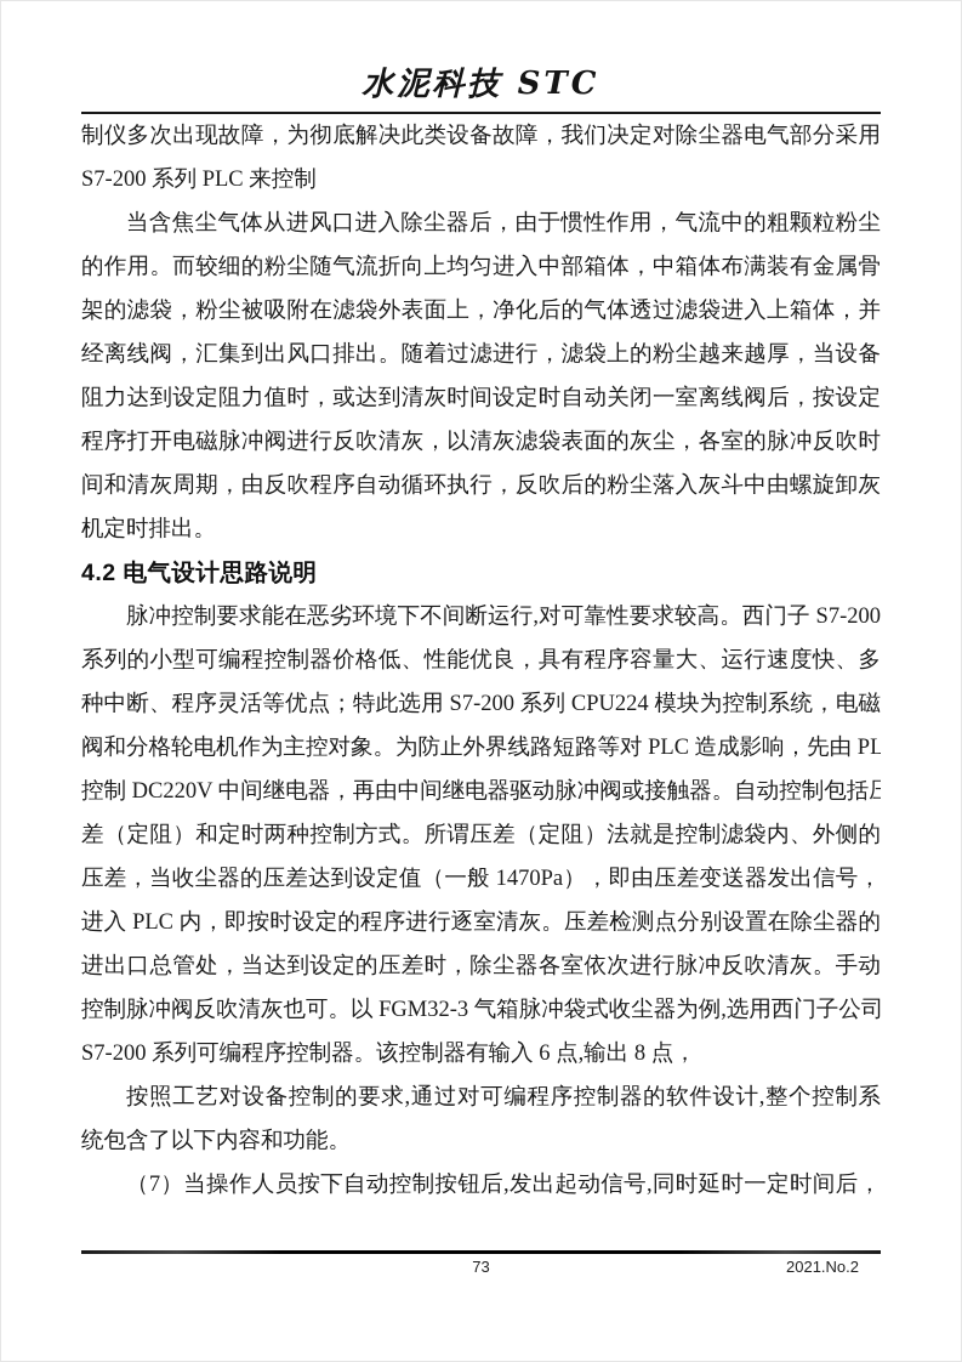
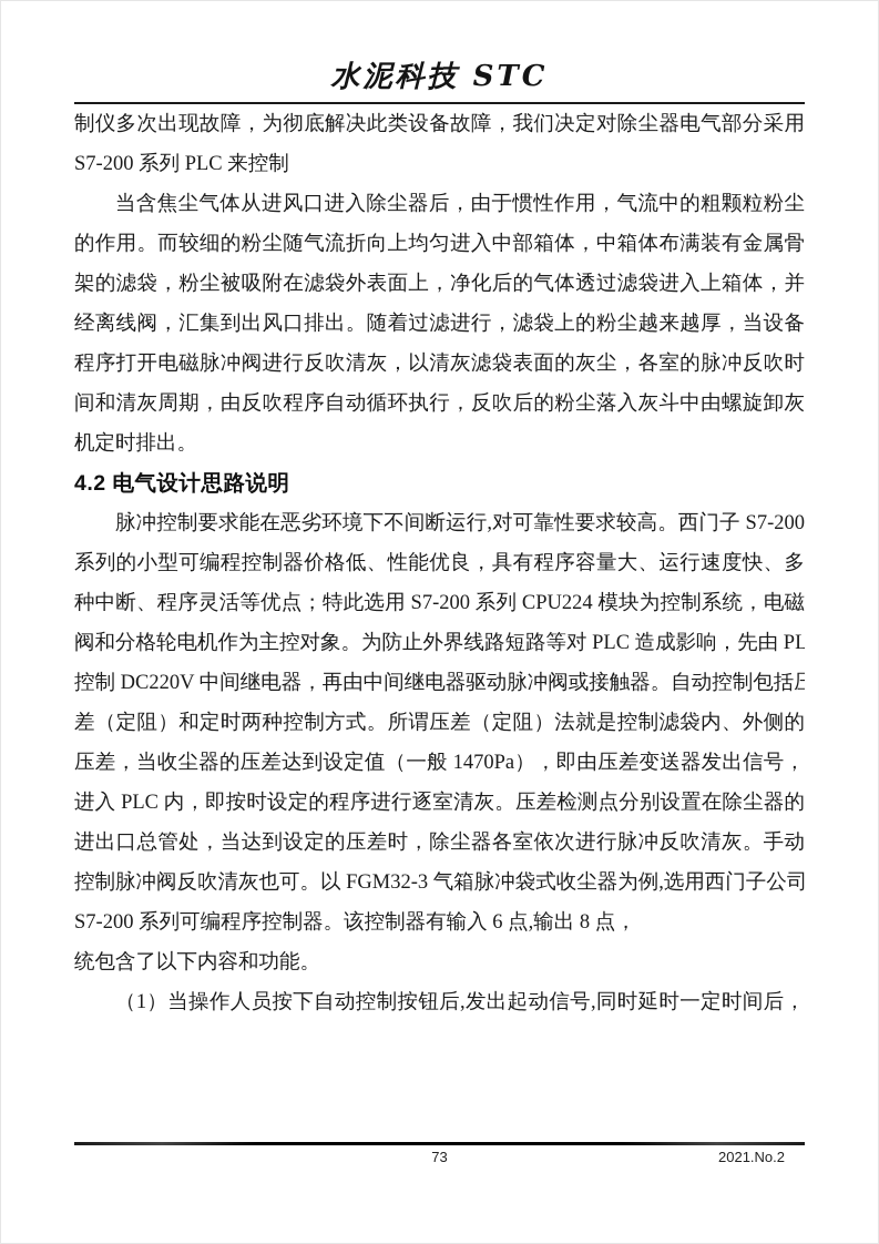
  水泥科技 STC
  制仪多次出现故障，为彻底解决此类设备故障，我们决定对除尘器电气部分采用
  S7-200 系列 PLC 来控制
  当含焦尘气体从进风口进入除尘器后，由于惯性作用，气流中的粗颗粒粉尘
  的作用。而较细的粉尘随气流折向上均匀进入中部箱体，中箱体布满装有金属骨
  架的滤袋，粉尘被吸附在滤袋外表面上，净化后的气体透过滤袋进入上箱体，并
  经离线阀，汇集到出风口排出。随着过滤进行，滤袋上的粉尘越来越厚，当设备
- 阻力达到设定阻力值时，或达到清灰时间设定时自动关闭一室离线阀后，按设定
  程序打开电磁脉冲阀进行反吹清灰，以清灰滤袋表面的灰尘，各室的脉冲反吹时
  间和清灰周期，由反吹程序自动循环执行，反吹后的粉尘落入灰斗中由螺旋卸灰
  机定时排出。
  4.2 电气设计思路说明
  脉冲控制要求能在恶劣环境下不间断运行,对可靠性要求较高。西门子 S7-200
  系列的小型可编程控制器价格低、性能优良，具有程序容量大、运行速度快、多
  种中断、程序灵活等优点；特此选用 S7-200 系列 CPU224 模块为控制系统，电磁
  阀和分格轮电机作为主控对象。为防止外界线路短路等对 PLC 造成影响，先由 PL
  控制 DC220V 中间继电器，再由中间继电器驱动脉冲阀或接触器。自动控制包括压
  差（定阻）和定时两种控制方式。所谓压差（定阻）法就是控制滤袋内、外侧的
  压差，当收尘器的压差达到设定值（一般 1470Pa），即由压差变送器发出信号，
  进入 PLC 内，即按时设定的程序进行逐室清灰。压差检测点分别设置在除尘器的
  进出口总管处，当达到设定的压差时，除尘器各室依次进行脉冲反吹清灰。手动
  控制脉冲阀反吹清灰也可。以 FGM32-3 气箱脉冲袋式收尘器为例,选用西门子公司
  S7-200 系列可编程序控制器。该控制器有输入 6 点,输出 8 点，
- 按照工艺对设备控制的要求,通过对可编程序控制器的软件设计,整个控制系
  统包含了以下内容和功能。
- （7）当操作人员按下自动控制按钮后,发出起动信号,同时延时一定时间后，
+ （1）当操作人员按下自动控制按钮后,发出起动信号,同时延时一定时间后，
  73
  2021.No.2
